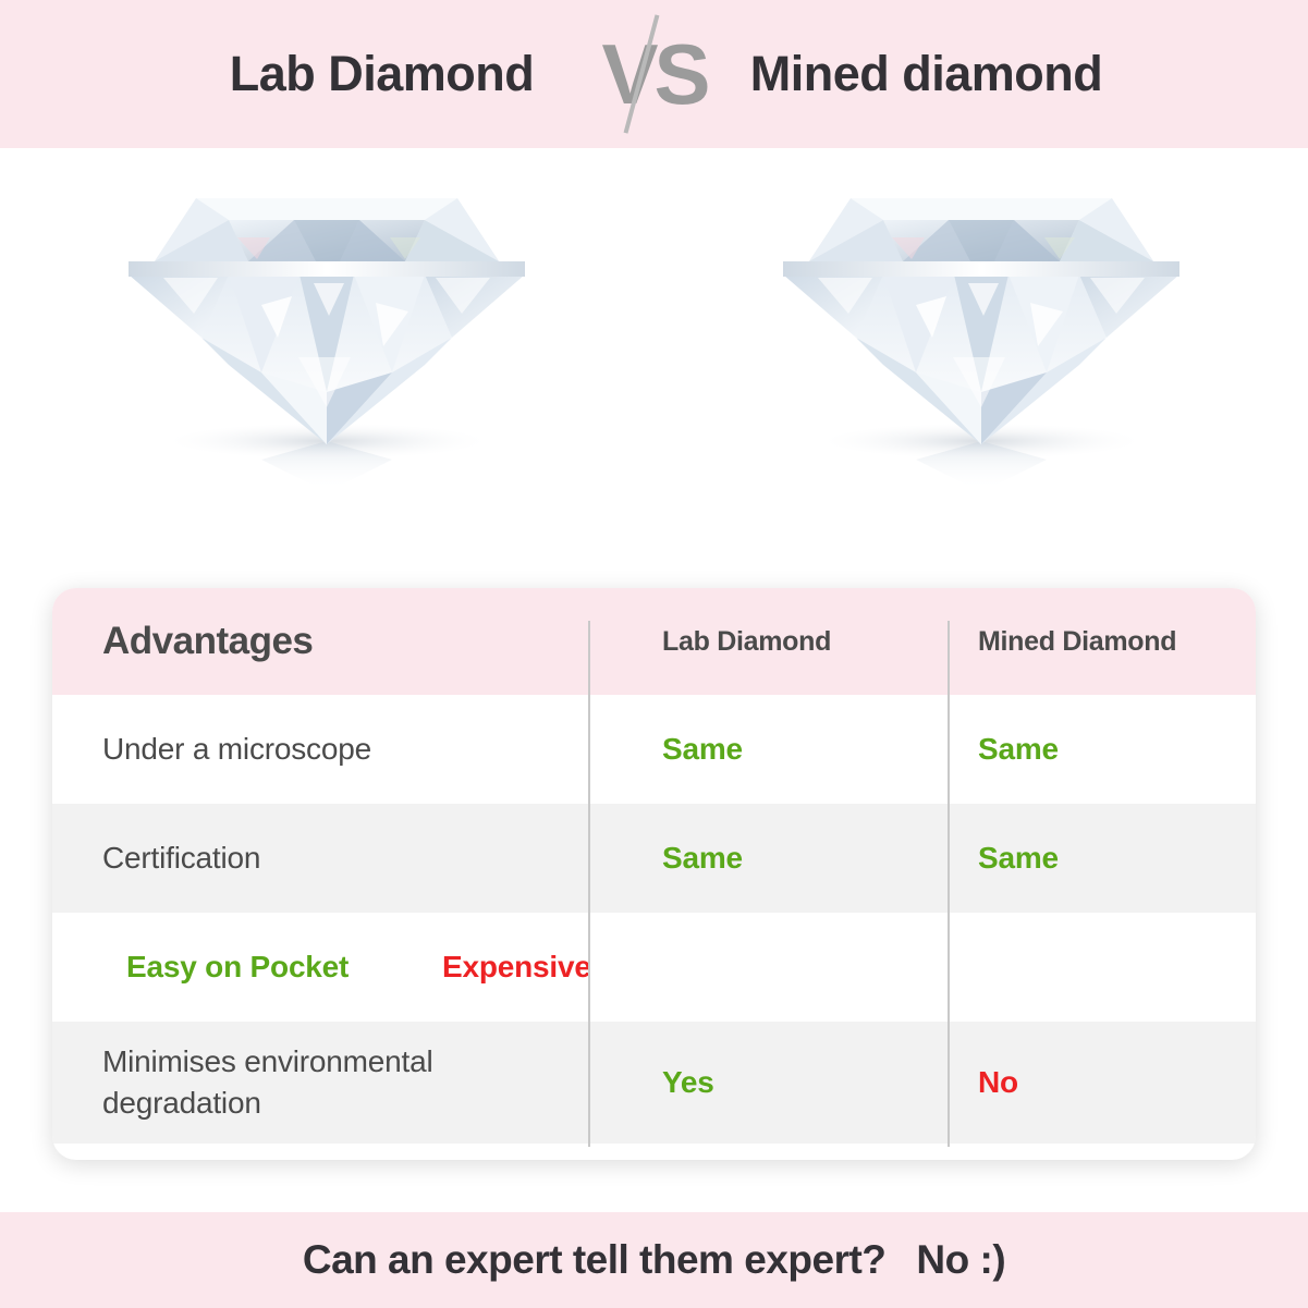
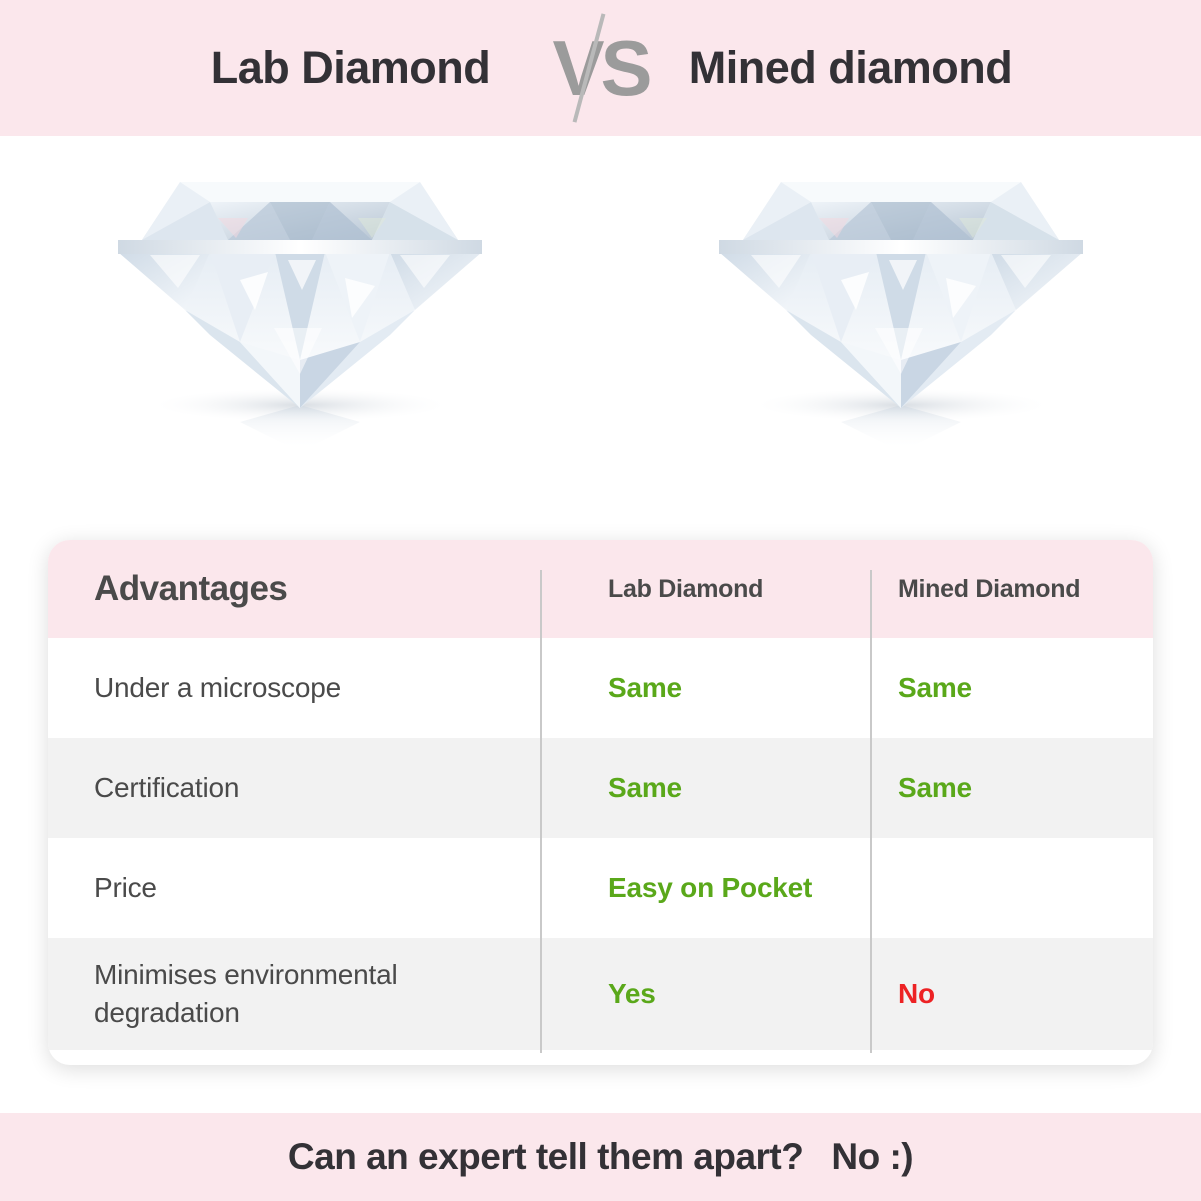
  Lab Diamond
  VS
  Mined diamond
  Advantages
  Lab Diamond
  Mined Diamond
  Under a microscope
  Same
  Same
  Certification
  Same
  Same
+ Price
  Easy on Pocket
- Expensive
  Minimises environmental degradation
  Yes
  No
- Can an expert tell them expert?
+ Can an expert tell them apart?
  No :)
